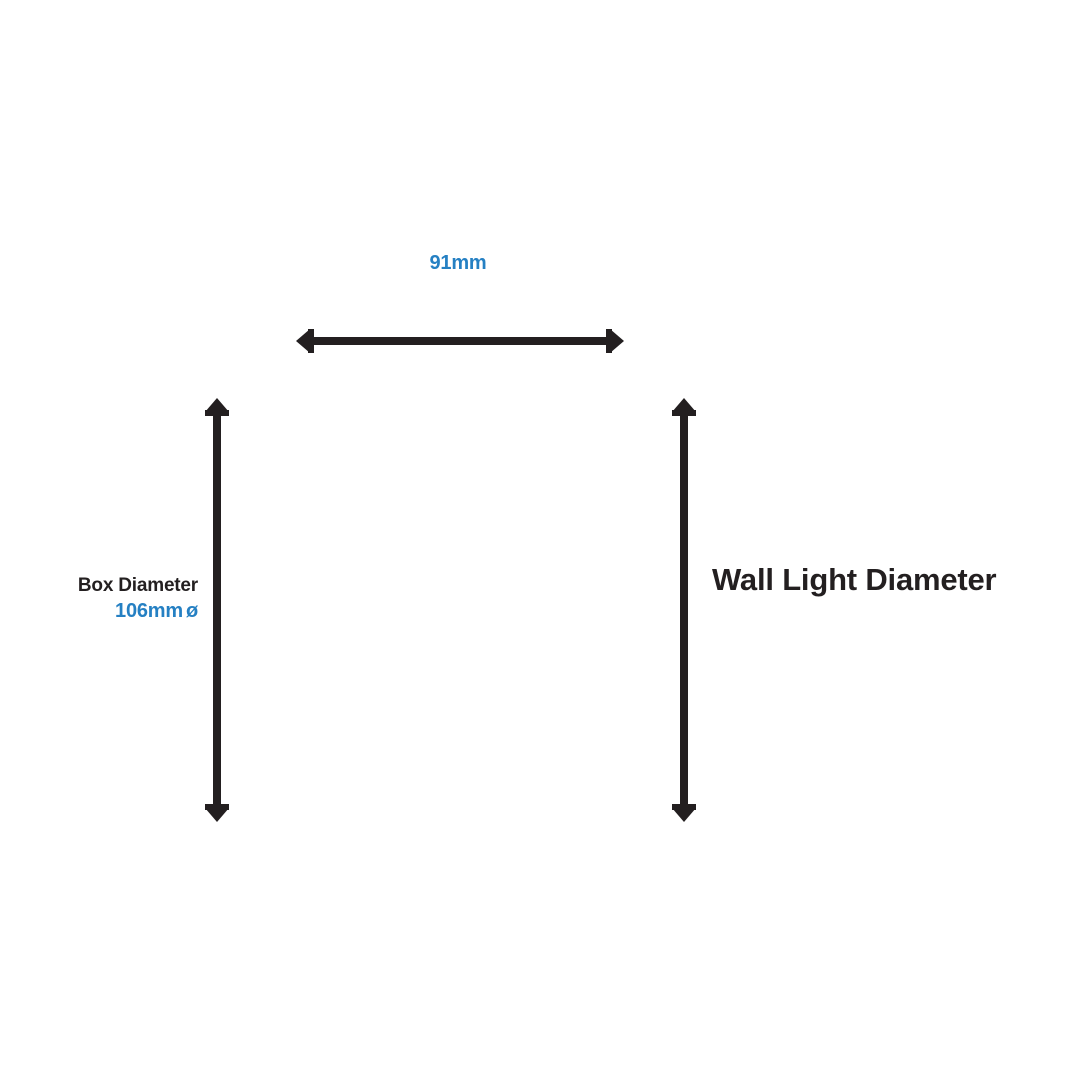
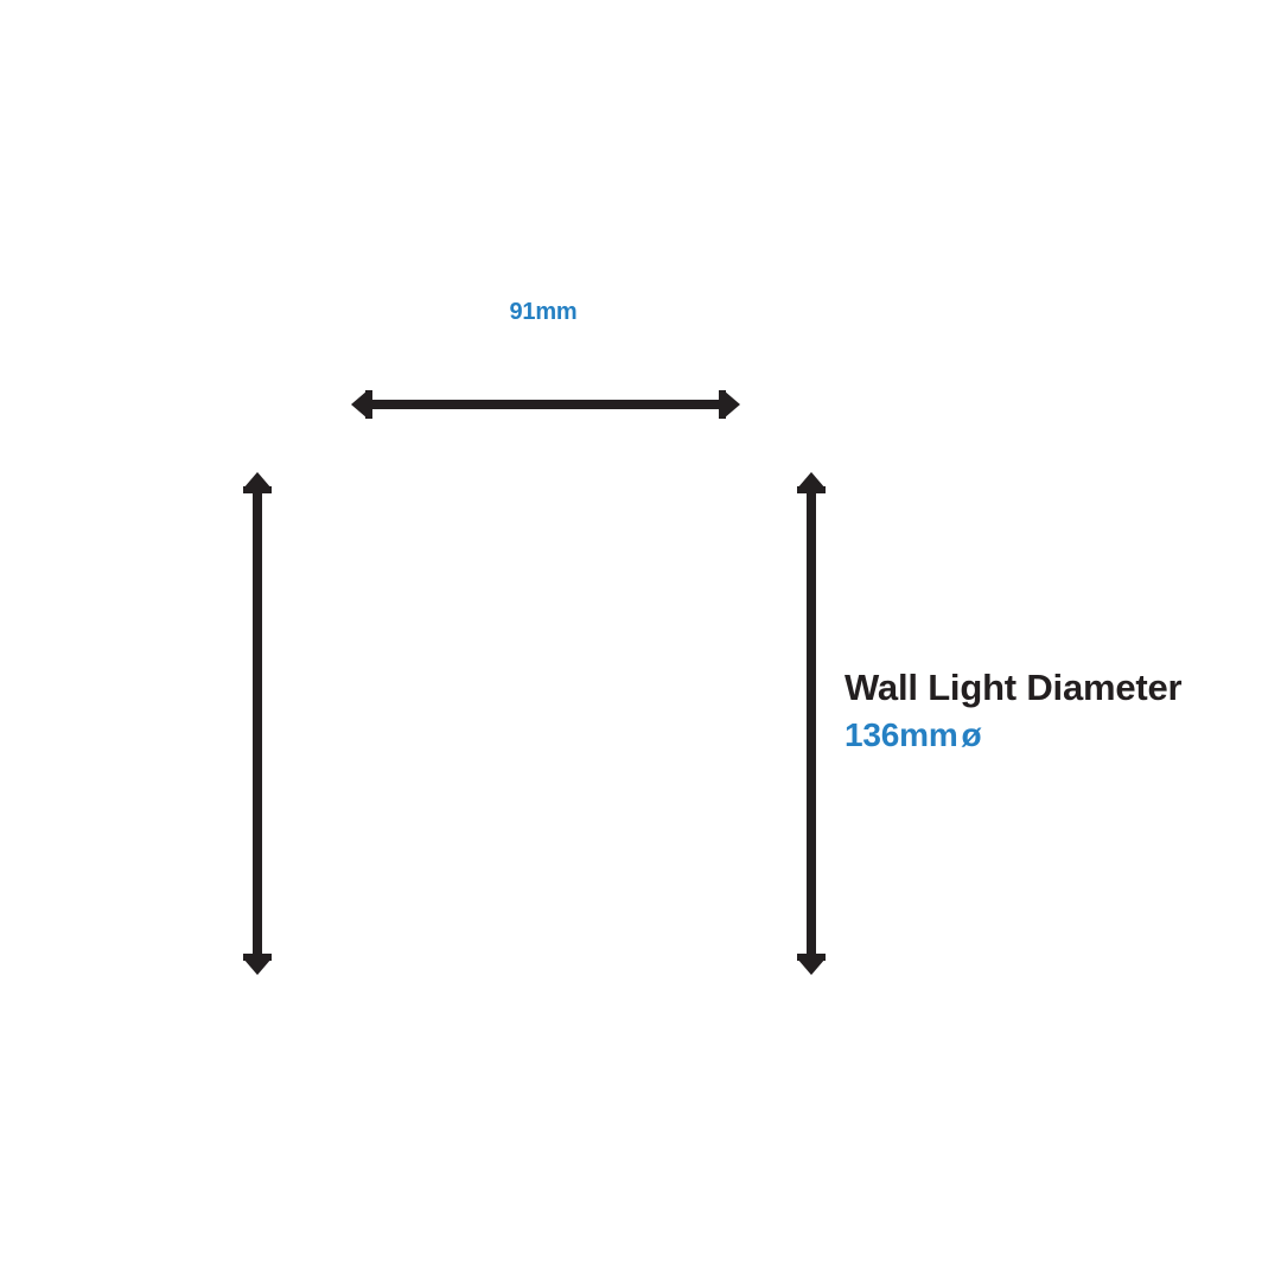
  91mm
- Box Diameter
- 106mm ø
  Wall Light Diameter
+ 136mmø
